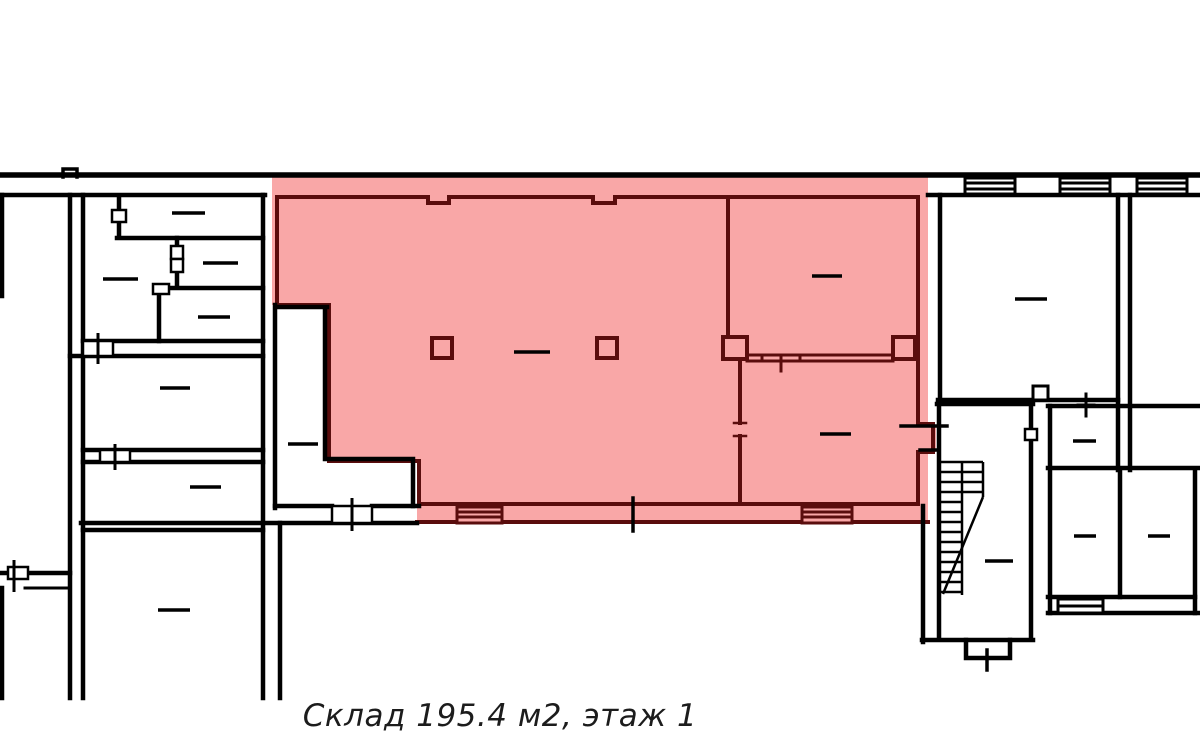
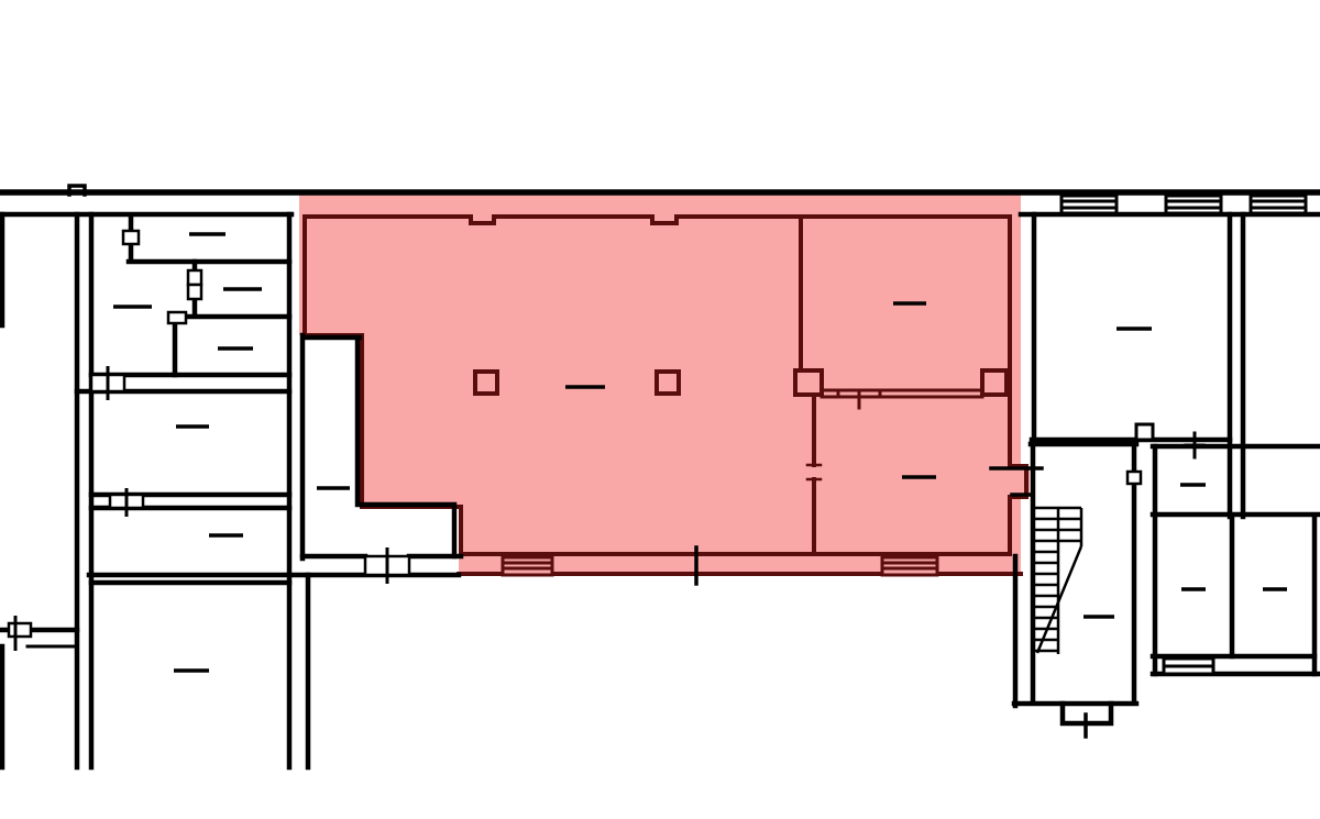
- Склад 195.4 м2, этаж 1
